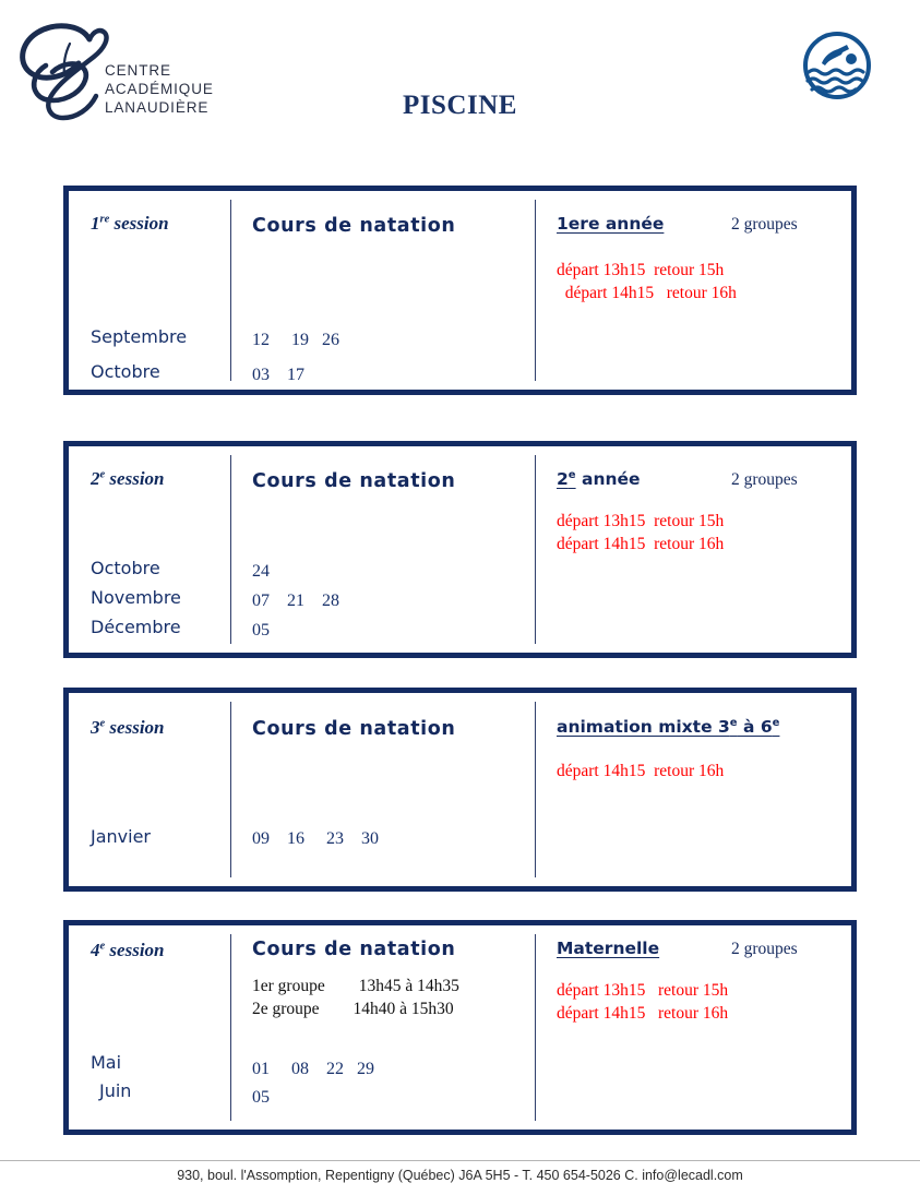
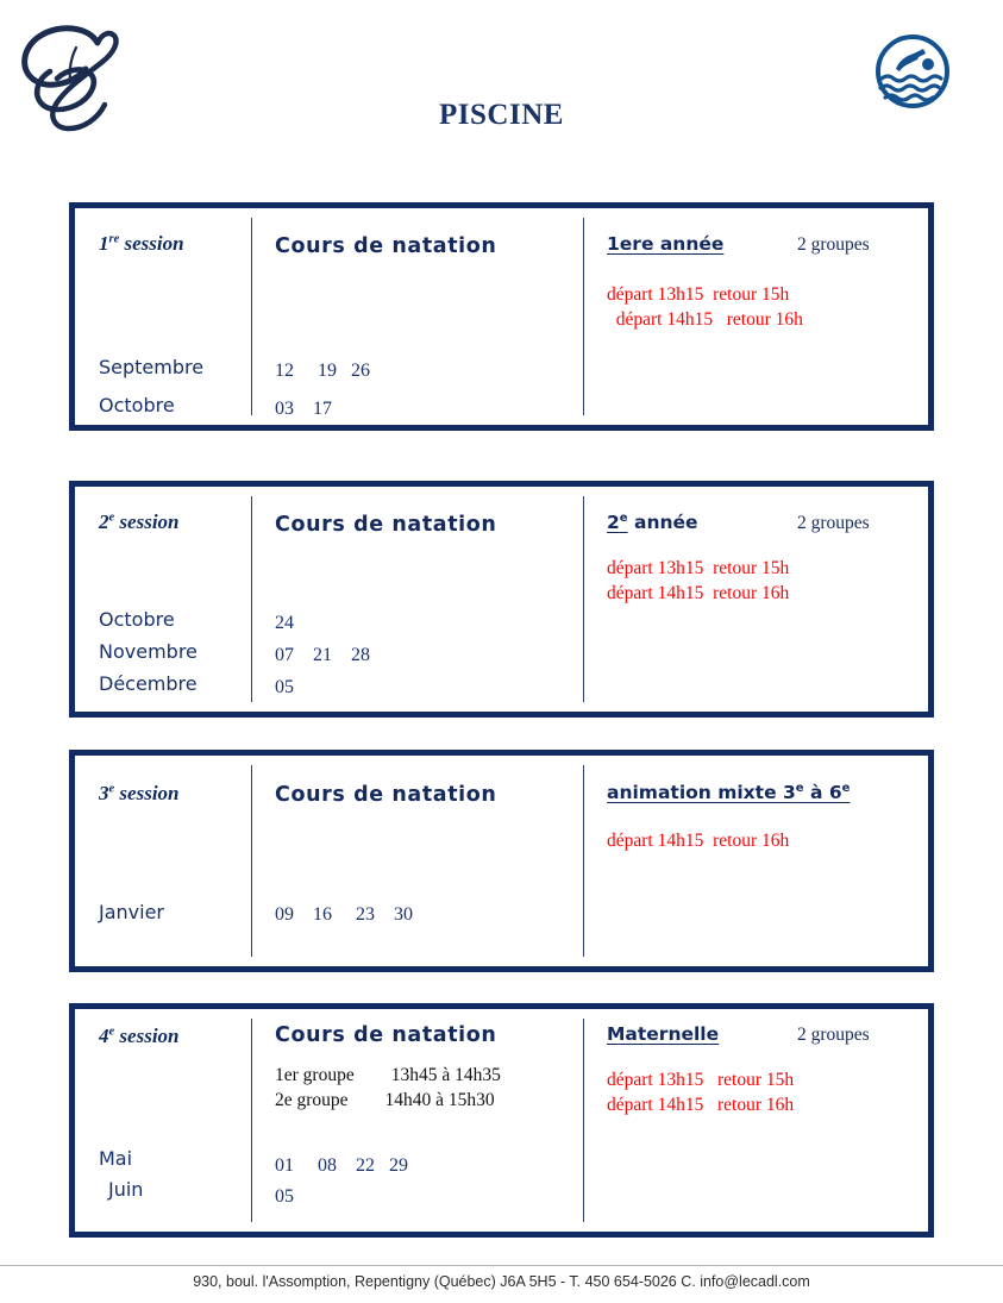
- CENTRE
- ACADÉMIQUE
- LANAUDIÈRE
  PISCINE
  1re session
  Septembre
  Octobre
  Cours de natation
  12 19 26
  03 17
  1ere année
  2 groupes
  départ 13h15 retour 15h
  départ 14h15 retour 16h
  2e session
  Octobre
  Novembre
  Décembre
  Cours de natation
  24
  07 21 28
  05
  2e année
  2 groupes
  départ 13h15 retour 15h
  départ 14h15 retour 16h
  3e session
  Janvier
  Cours de natation
  09 16 23 30
  animation mixte 3e à 6e
  départ 14h15 retour 16h
  4e session
  Mai
  Juin
  Cours de natation
  1er groupe 13h45 à 14h35
  2e groupe 14h40 à 15h30
  01 08 22 29
  05
  Maternelle
  2 groupes
  départ 13h15 retour 15h
  départ 14h15 retour 16h
  930, boul. l'Assomption, Repentigny (Québec) J6A 5H5 - T. 450 654-5026 C. info@lecadl.com
